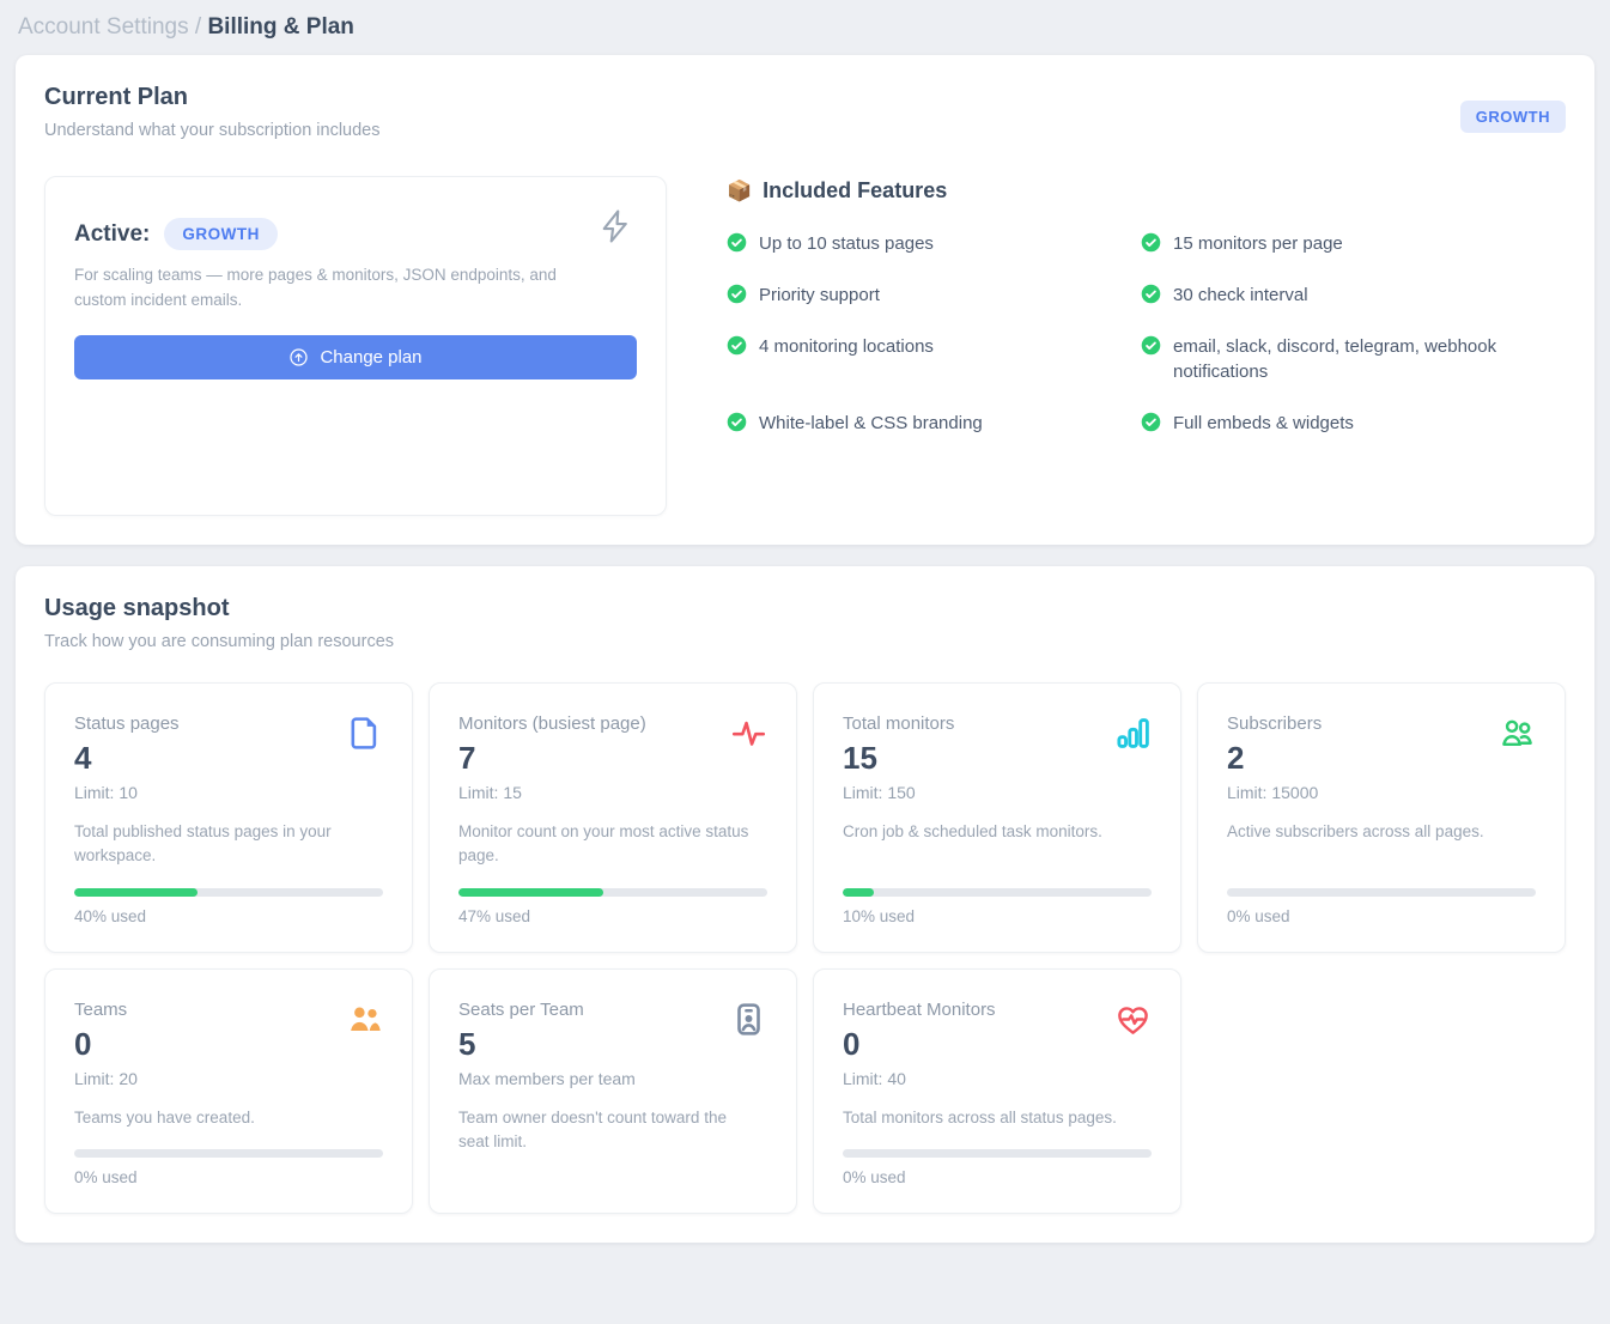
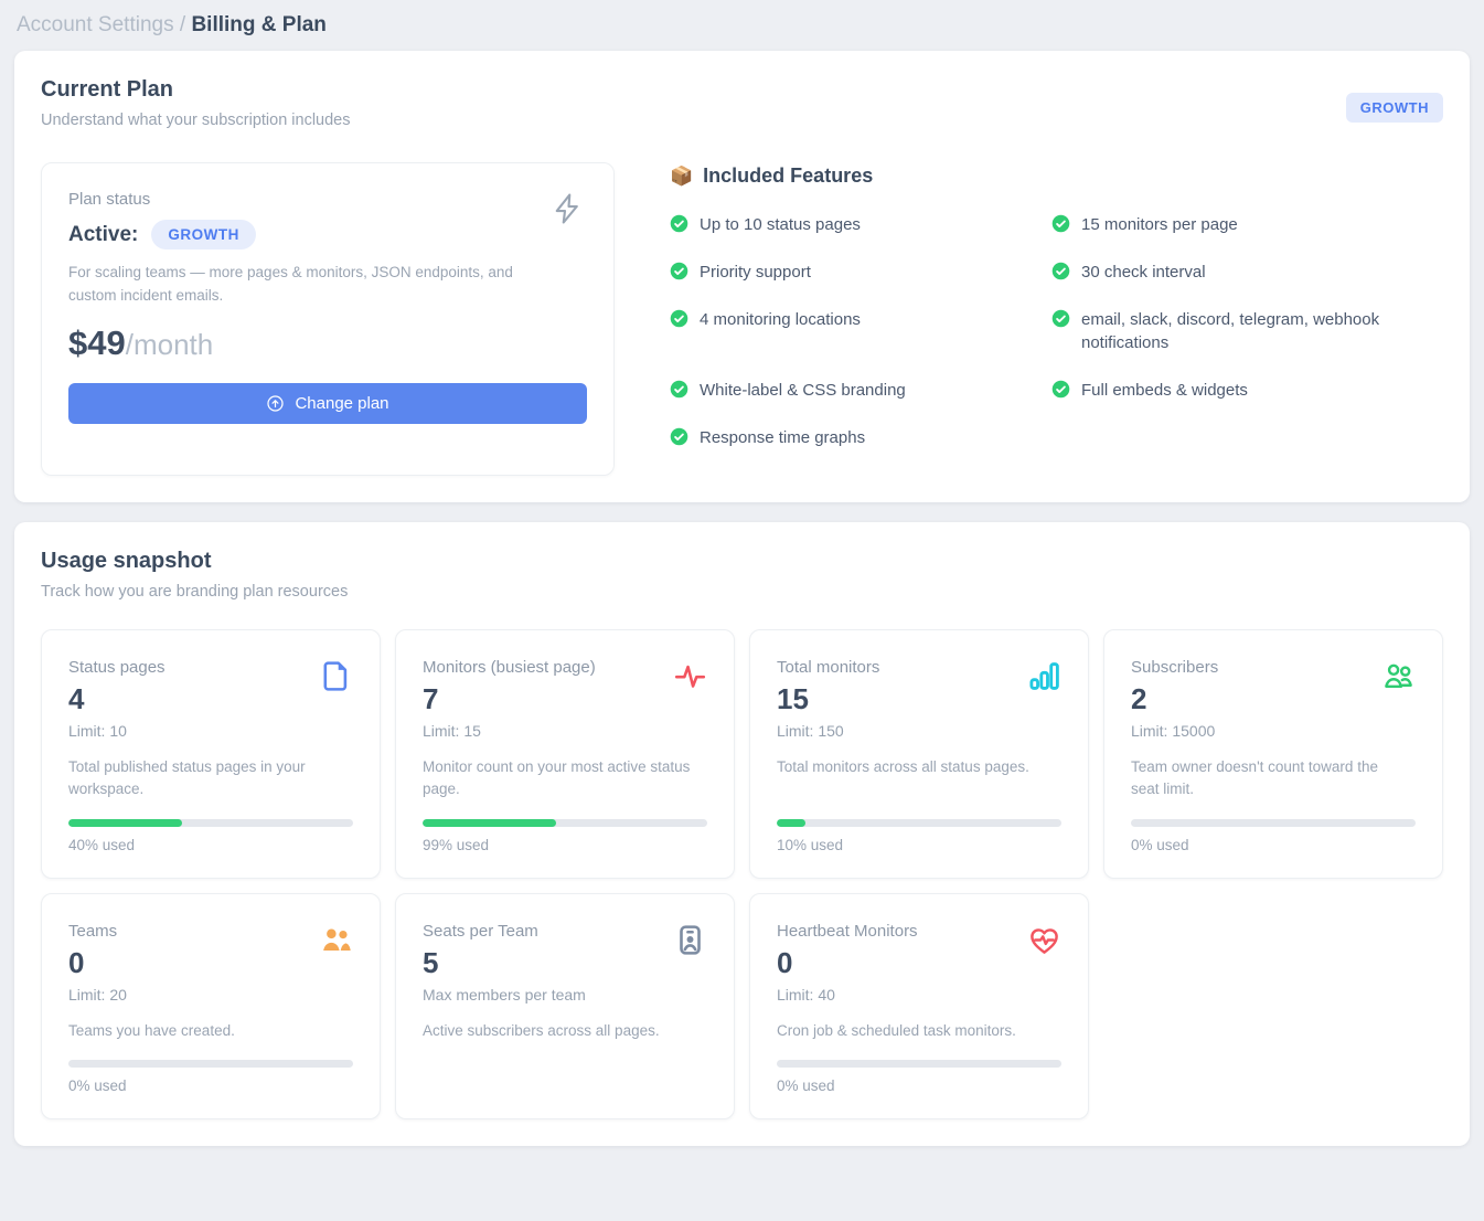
  Account Settings / Billing & Plan
  Current Plan
  Understand what your subscription includes
  GROWTH
+ Plan status
  Active:
  GROWTH
  For scaling teams — more pages & monitors, JSON endpoints, and custom incident emails.
+ $49
+ /month
  Change plan
  📦
  Included Features
  Up to 10 status pages
  15 monitors per page
  Priority support
  30 check interval
  4 monitoring locations
  email, slack, discord, telegram, webhook notifications
  White-label & CSS branding
  Full embeds & widgets
+ Response time graphs
  Usage snapshot
- Track how you are consuming plan resources
+ Track how you are branding plan resources
  Status pages
  4
  Limit: 10
  Total published status pages in your workspace.
  40% used
  Monitors (busiest page)
  7
  Limit: 15
  Monitor count on your most active status page.
- 47% used
+ 99% used
  Total monitors
  15
  Limit: 150
- Cron job & scheduled task monitors.
+ Total monitors across all status pages.
  10% used
  Subscribers
  2
  Limit: 15000
- Active subscribers across all pages.
+ Team owner doesn't count toward the seat limit.
  0% used
  Teams
  0
  Limit: 20
  Teams you have created.
  0% used
  Seats per Team
  5
  Max members per team
- Team owner doesn't count toward the seat limit.
+ Active subscribers across all pages.
  Heartbeat Monitors
  0
  Limit: 40
- Total monitors across all status pages.
+ Cron job & scheduled task monitors.
  0% used
